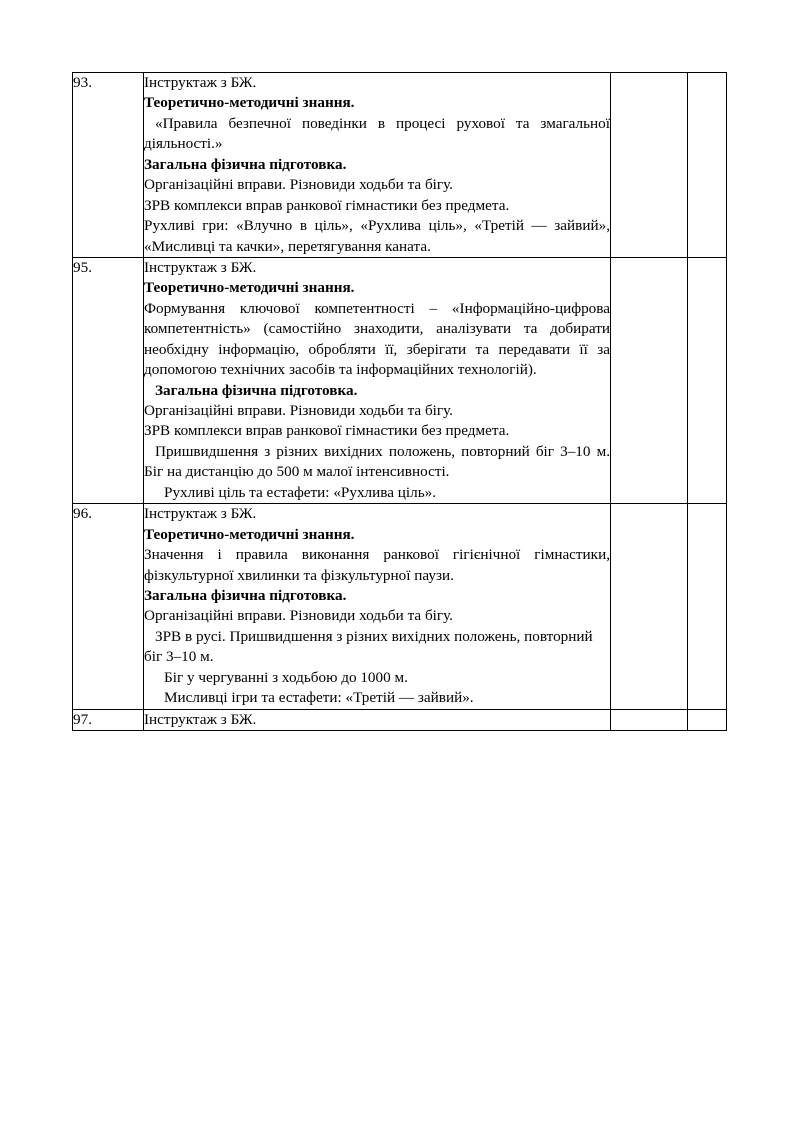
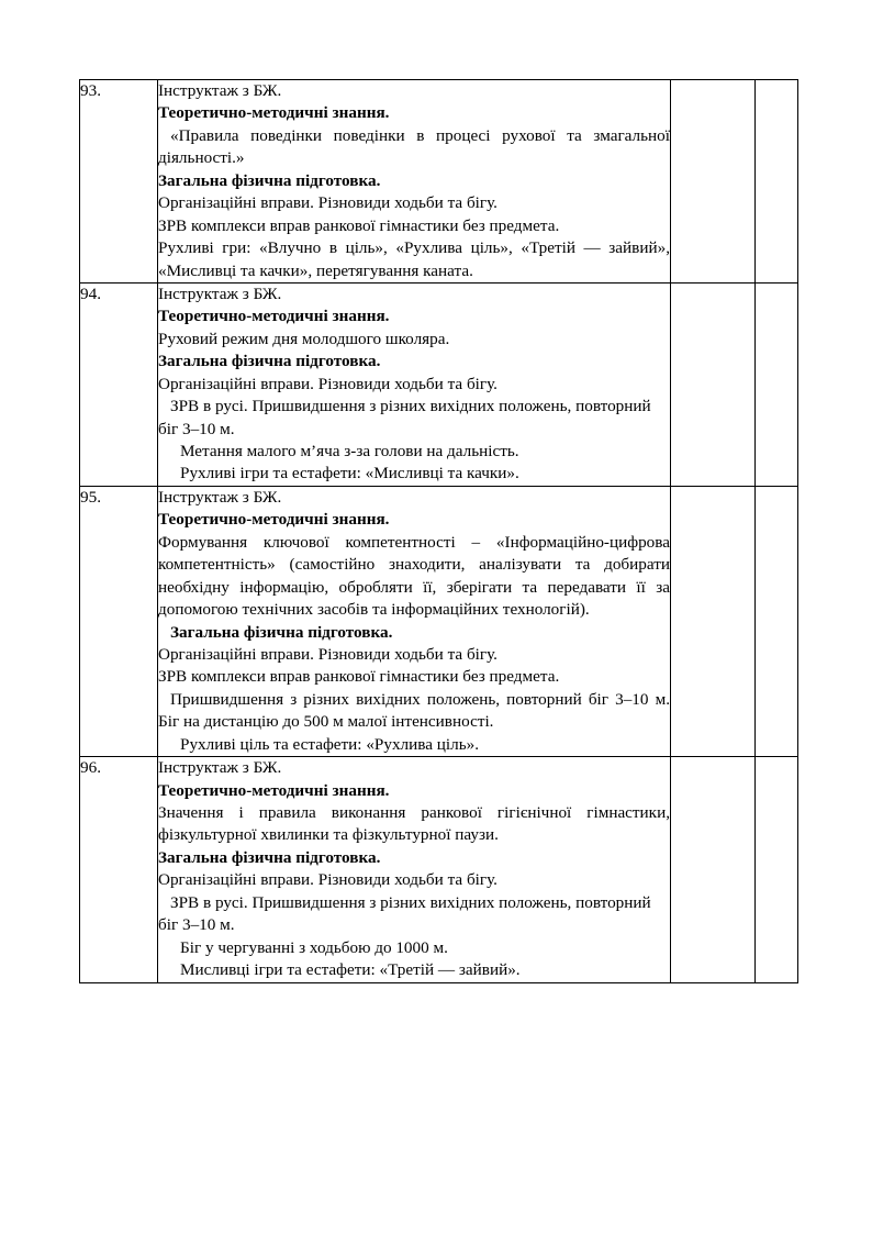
- 93.	Інструктаж з БЖ.Теоретично-методичні знання.«Правила безпечної поведінки в процесі рухової та змагальної діяльності.»Загальна фізична підготовка.Організаційні вправи. Різновиди ходьби та бігу.ЗРВ комплекси вправ ранкової гімнастики без предмета.Рухливі гри: «Влучно в ціль», «Рухлива ціль», «Третій — зайвий», «Мисливці та качки», перетягування каната.
+ 93.	Інструктаж з БЖ.Теоретично-методичні знання.«Правила поведінки поведінки в процесі рухової та змагальної діяльності.»Загальна фізична підготовка.Організаційні вправи. Різновиди ходьби та бігу.ЗРВ комплекси вправ ранкової гімнастики без предмета.Рухливі гри: «Влучно в ціль», «Рухлива ціль», «Третій — зайвий», «Мисливці та качки», перетягування каната.
+ 94.	Інструктаж з БЖ.Теоретично-методичні знання.Руховий режим дня молодшого школяра.Загальна фізична підготовка.Організаційні вправи. Різновиди ходьби та бігу.ЗРВ в русі. Пришвидшення з різних вихідних положень, повторний біг 3–10 м.Метання малого м’яча з-за голови на дальність.Рухливі ігри та естафети: «Мисливці та качки».
  95.	Інструктаж з БЖ.Теоретично-методичні знання.Формування ключової компетентності – «Інформаційно-цифрова компетентність» (самостійно знаходити, аналізувати та добирати необхідну інформацію, обробляти її, зберігати та передавати її за допомогою технічних засобів та інформаційних технологій).Загальна фізична підготовка.Організаційні вправи. Різновиди ходьби та бігу.ЗРВ комплекси вправ ранкової гімнастики без предмета.Пришвидшення з різних вихідних положень, повторний біг 3–10 м. Біг на дистанцію до 500 м малої інтенсивності.Рухливі ціль та естафети: «Рухлива ціль».
  96.	Інструктаж з БЖ.Теоретично-методичні знання.Значення і правила виконання ранкової гігієнічної гімнастики, фізкультурної хвилинки та фізкультурної паузи.Загальна фізична підготовка.Організаційні вправи. Різновиди ходьби та бігу.ЗРВ в русі. Пришвидшення з різних вихідних положень, повторний біг 3–10 м.Біг у чергуванні з ходьбою до 1000 м.Мисливці ігри та естафети: «Третій — зайвий».
- 97.	Інструктаж з БЖ.
